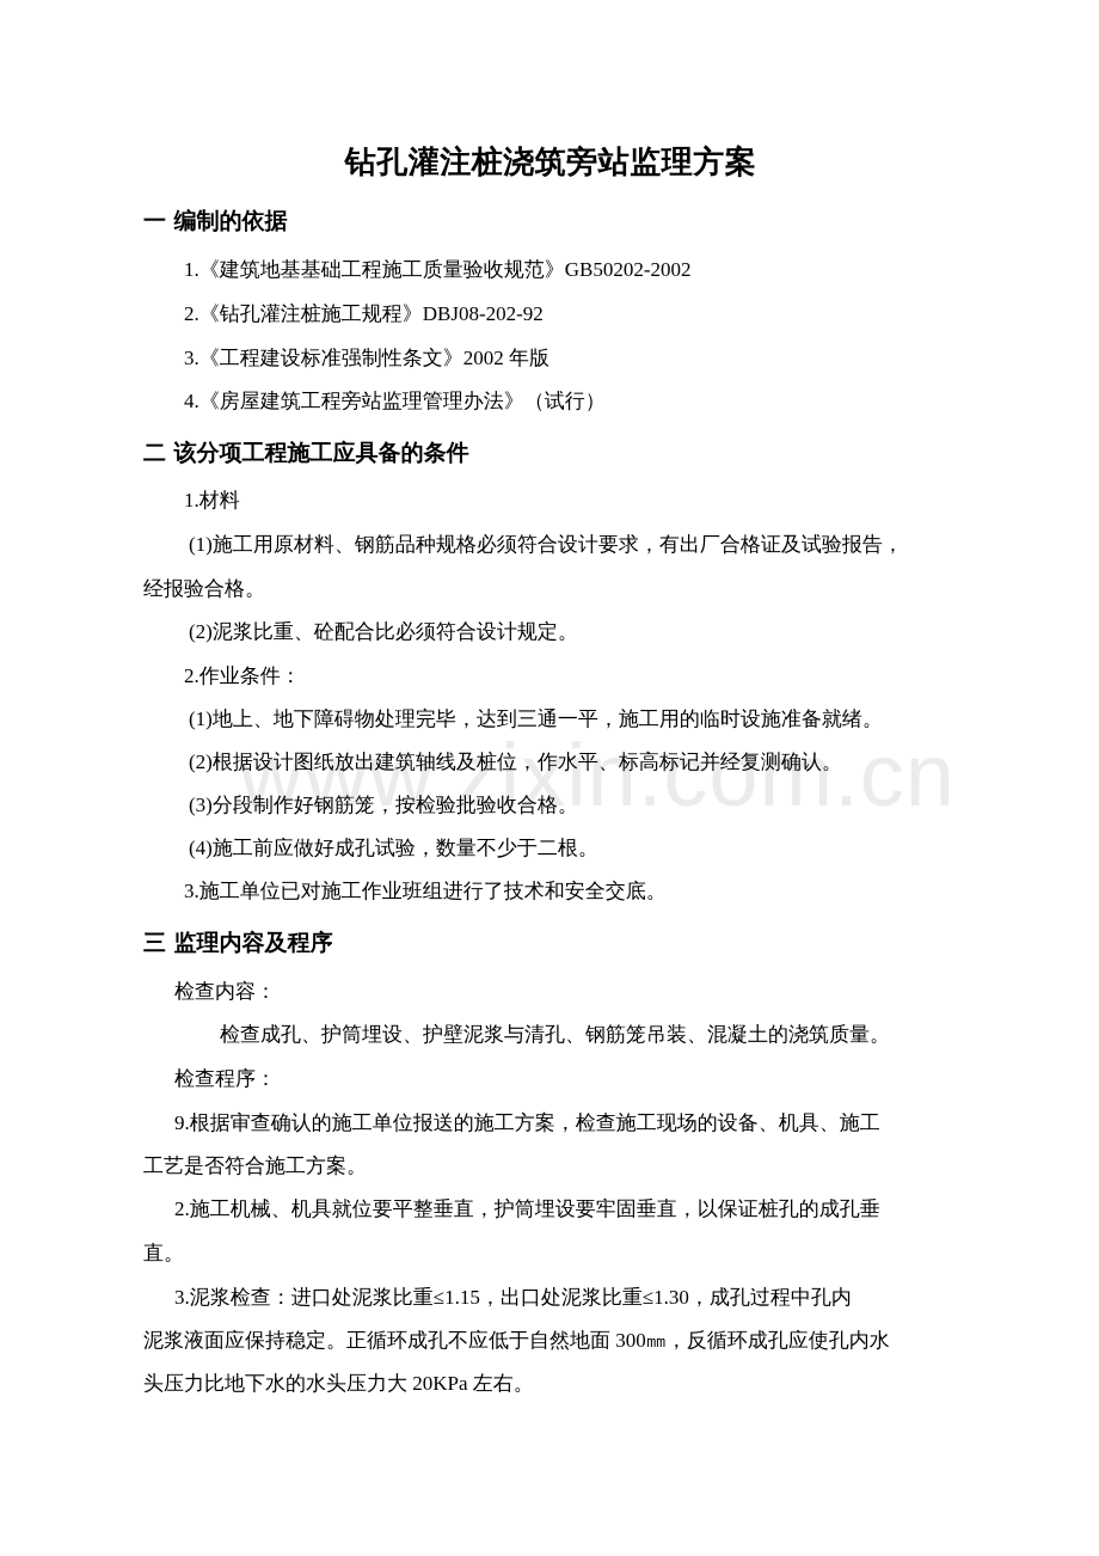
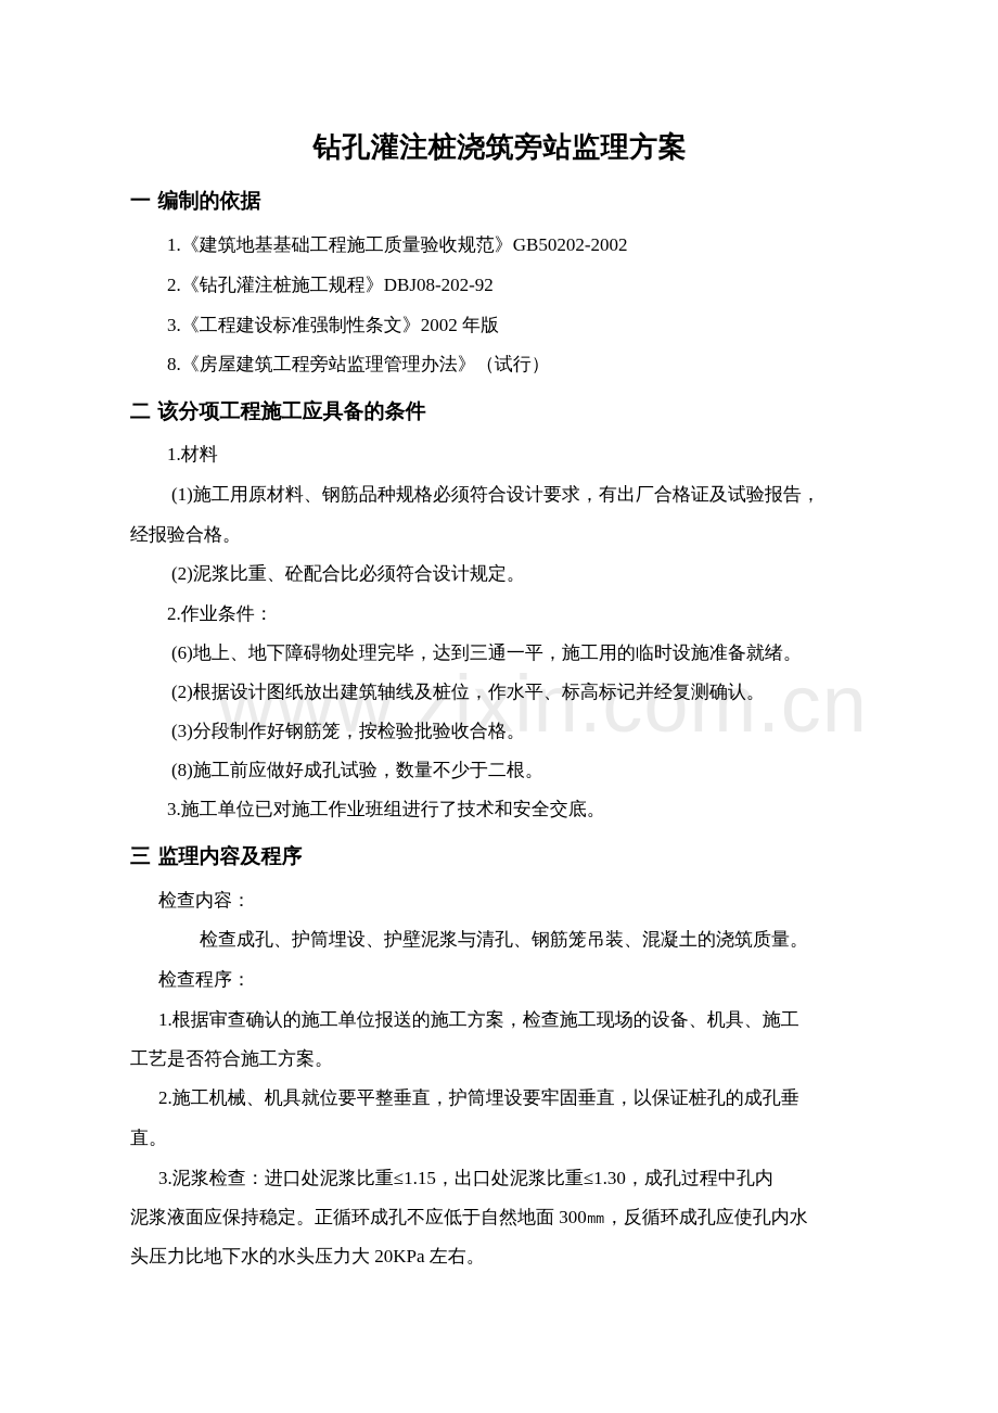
  www.zixin.com.cn
  钻孔灌注桩浇筑旁站监理方案
  一 编制的依据
  1.《建筑地基基础工程施工质量验收规范》GB50202-2002
  2.《钻孔灌注桩施工规程》DBJ08-202-92
  3.《工程建设标准强制性条文》2002 年版
- 4.《房屋建筑工程旁站监理管理办法》（试行）
+ 8.《房屋建筑工程旁站监理管理办法》（试行）
  二 该分项工程施工应具备的条件
  1.材料
  (1)施工用原材料、钢筋品种规格必须符合设计要求，有出厂合格证及试验报告，
  经报验合格。
  (2)泥浆比重、砼配合比必须符合设计规定。
  2.作业条件：
- (1)地上、地下障碍物处理完毕，达到三通一平，施工用的临时设施准备就绪。
+ (6)地上、地下障碍物处理完毕，达到三通一平，施工用的临时设施准备就绪。
  (2)根据设计图纸放出建筑轴线及桩位，作水平、标高标记并经复测确认。
  (3)分段制作好钢筋笼，按检验批验收合格。
- (4)施工前应做好成孔试验，数量不少于二根。
+ (8)施工前应做好成孔试验，数量不少于二根。
  3.施工单位已对施工作业班组进行了技术和安全交底。
  三 监理内容及程序
  检查内容：
  检查成孔、护筒埋设、护壁泥浆与清孔、钢筋笼吊装、混凝土的浇筑质量。
  检查程序：
- 9.根据审查确认的施工单位报送的施工方案，检查施工现场的设备、机具、施工
+ 1.根据审查确认的施工单位报送的施工方案，检查施工现场的设备、机具、施工
  工艺是否符合施工方案。
  2.施工机械、机具就位要平整垂直，护筒埋设要牢固垂直，以保证桩孔的成孔垂
  直。
  3.泥浆检查：进口处泥浆比重≤1.15，出口处泥浆比重≤1.30，成孔过程中孔内
  泥浆液面应保持稳定。正循环成孔不应低于自然地面 300㎜，反循环成孔应使孔内水
  头压力比地下水的水头压力大 20KPa 左右。
